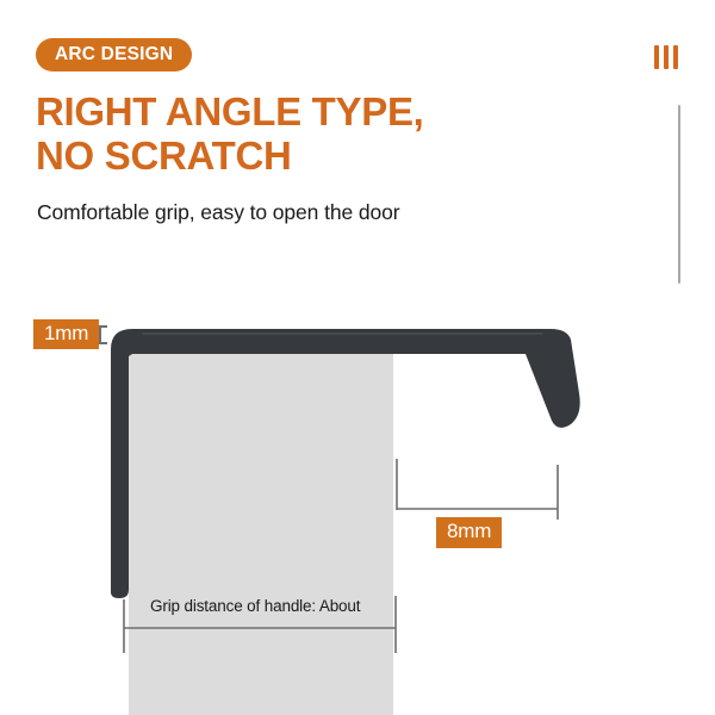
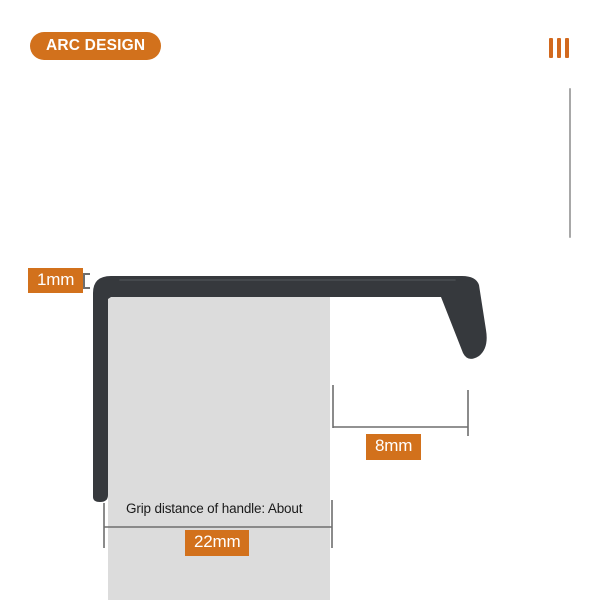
  ARC DESIGN
- RIGHT ANGLE TYPE,
- NO SCRATCH
- Comfortable grip, easy to open the door
  1mm
  8mm
  Grip distance of handle: About
+ 22mm
